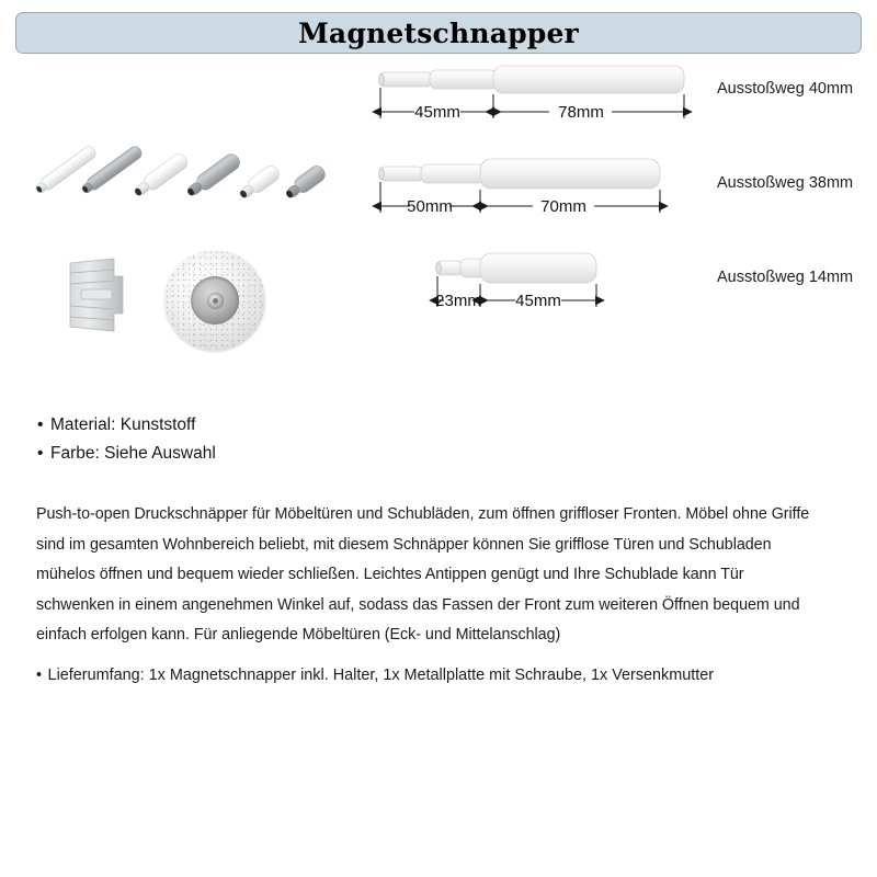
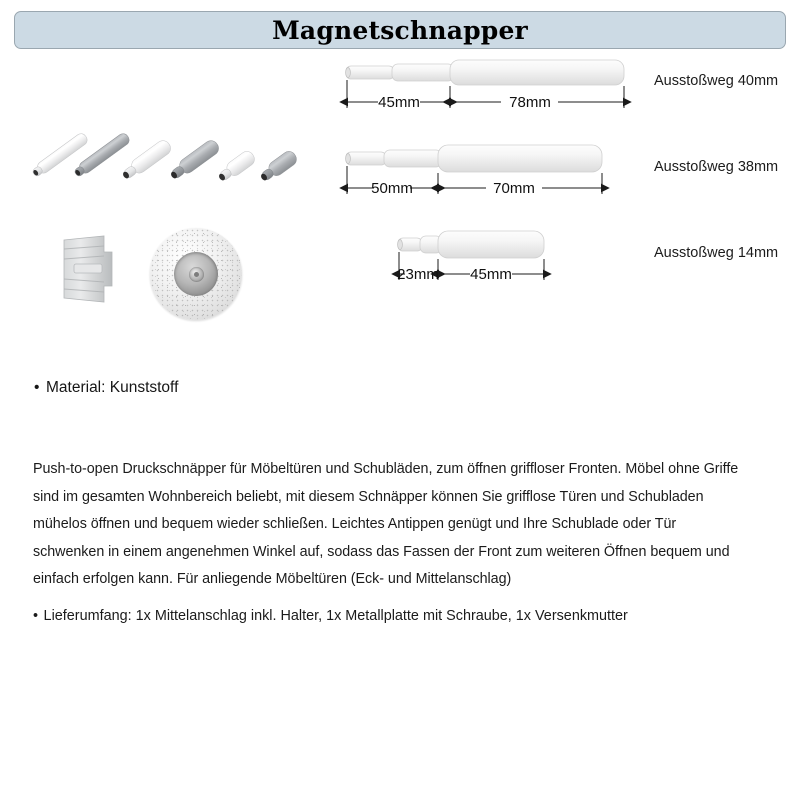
  Magnetschnapper
  45mm
  78mm
  Ausstoßweg 40mm
  50mm
  70mm
  Ausstoßweg 38mm
  23mm
  45mm
  Ausstoßweg 14mm
  • Material: Kunststoff
- • Farbe: Siehe Auswahl
- Push-to-open Druckschnäpper für Möbeltüren und Schubläden, zum öffnen griffloser Fronten. Möbel ohne Griffe sind im gesamten Wohnbereich beliebt, mit diesem Schnäpper können Sie grifflose Türen und Schubladen mühelos öffnen und bequem wieder schließen. Leichtes Antippen genügt und Ihre Schublade kann Tür schwenken in einem angenehmen Winkel auf, sodass das Fassen der Front zum weiteren Öffnen bequem und einfach erfolgen kann. Für anliegende Möbeltüren (Eck- und Mittelanschlag)
+ Push-to-open Druckschnäpper für Möbeltüren und Schubläden, zum öffnen griffloser Fronten. Möbel ohne Griffe sind im gesamten Wohnbereich beliebt, mit diesem Schnäpper können Sie grifflose Türen und Schubladen mühelos öffnen und bequem wieder schließen. Leichtes Antippen genügt und Ihre Schublade oder Tür schwenken in einem angenehmen Winkel auf, sodass das Fassen der Front zum weiteren Öffnen bequem und einfach erfolgen kann. Für anliegende Möbeltüren (Eck- und Mittelanschlag)
- • Lieferumfang: 1x Magnetschnapper inkl. Halter, 1x Metallplatte mit Schraube, 1x Versenkmutter
+ • Lieferumfang: 1x Mittelanschlag inkl. Halter, 1x Metallplatte mit Schraube, 1x Versenkmutter
